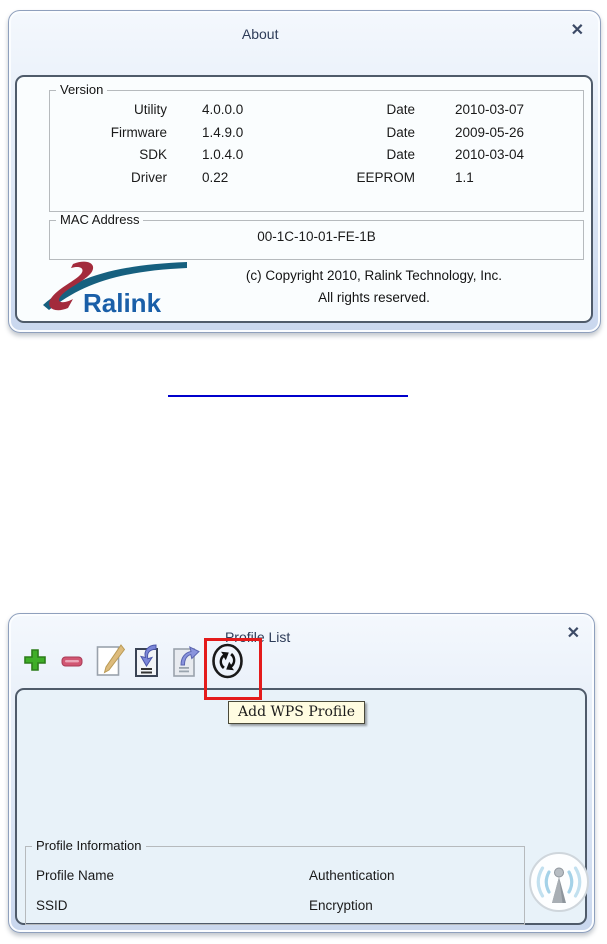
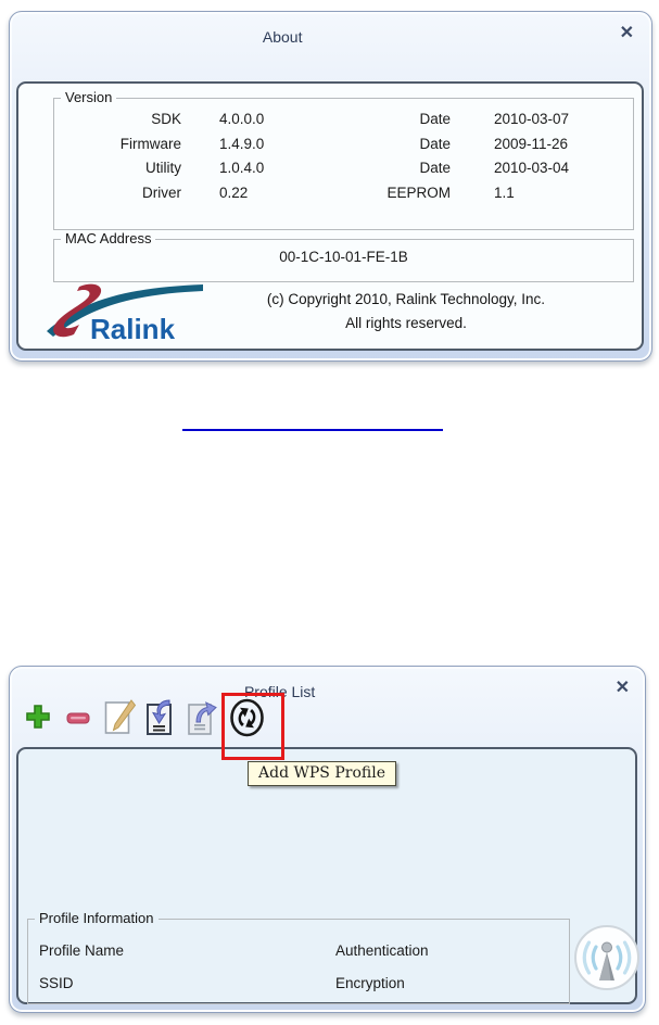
  About
  ✕
  Version
- Utility
+ SDK
  4.0.0.0
  Date
  2010-03-07
  Firmware
  1.4.9.0
  Date
- 2009-05-26
+ 2009-11-26
- SDK
+ Utility
  1.0.4.0
  Date
  2010-03-04
  Driver
  0.22
  EEPROM
  1.1
  MAC Address
  00-1C-10-01-FE-1B
  Ralink
  (c) Copyright 2010, Ralink Technology, Inc.
  All rights reserved.
  Profile List
  ✕
  Add WPS Profile
  Profile Information
  Profile Name
  Authentication
  SSID
  Encryption
